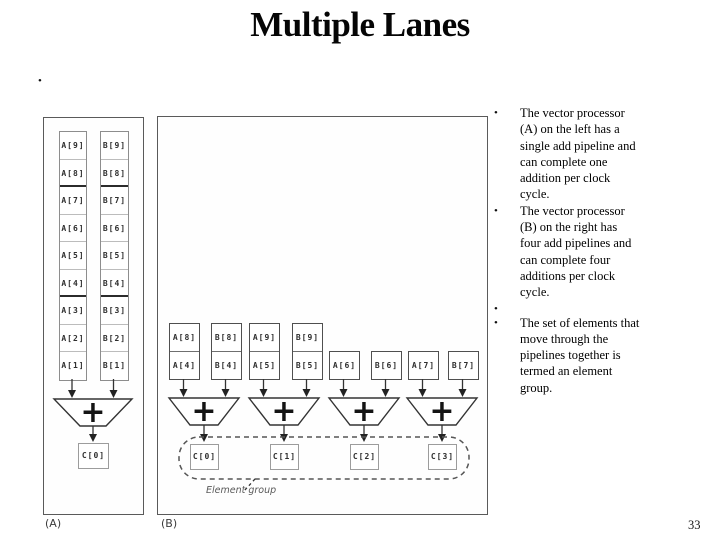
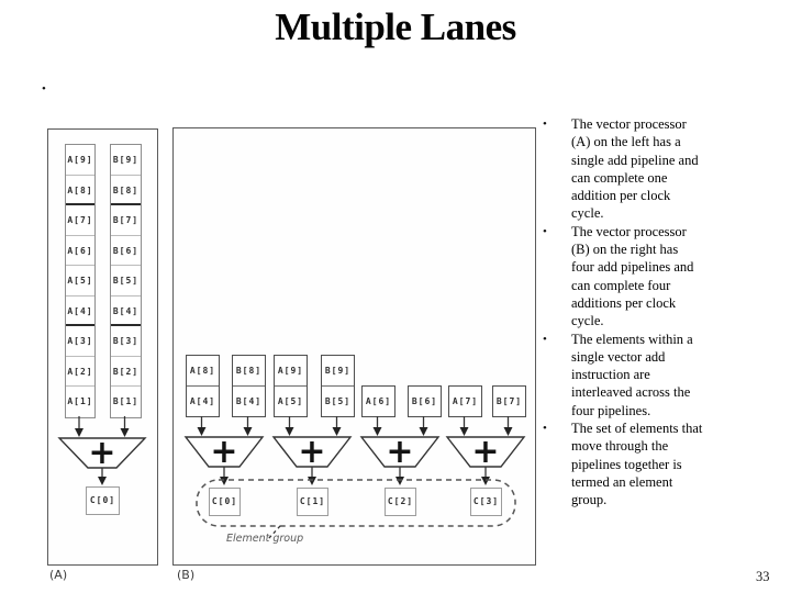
  Multiple Lanes
  •
  A[9]
  A[8]
  A[7]
  A[6]
  A[5]
  A[4]
  A[3]
  A[2]
  A[1]
  B[9]
  B[8]
  B[7]
  B[6]
  B[5]
  B[4]
  B[3]
  B[2]
  B[1]
  +
  C[0]
  (A)
  A[8]
  A[4]
  B[8]
  B[4]
  A[9]
  A[5]
  B[9]
  B[5]
  A[6]
  B[6]
  A[7]
  B[7]
  +
  +
  +
  +
  C[0]
  C[1]
  C[2]
  C[3]
  Element group
  (B)
  •
  The vector processor
  (A) on the left has a
  single add pipeline and
  can complete one
  addition per clock
  cycle.
  •
  The vector processor
  (B) on the right has
  four add pipelines and
  can complete four
  additions per clock
  cycle.
  •
+ The elements within a
+ single vector add
+ instruction are
+ interleaved across the
+ four pipelines.
  •
  The set of elements that
  move through the
  pipelines together is
  termed an element
  group.
  33
